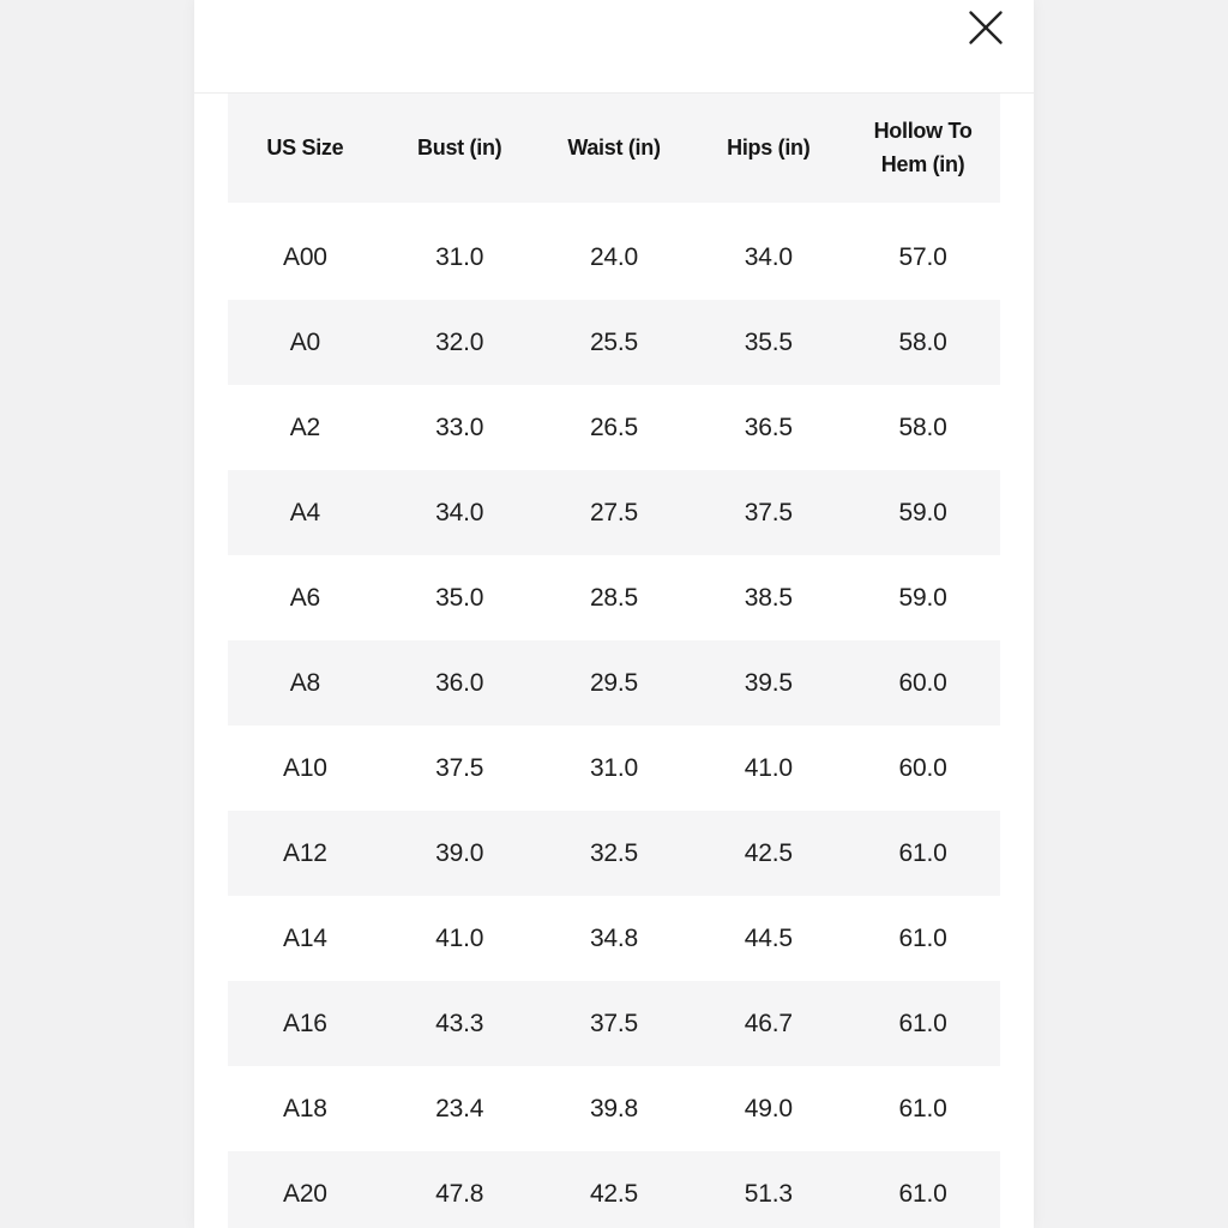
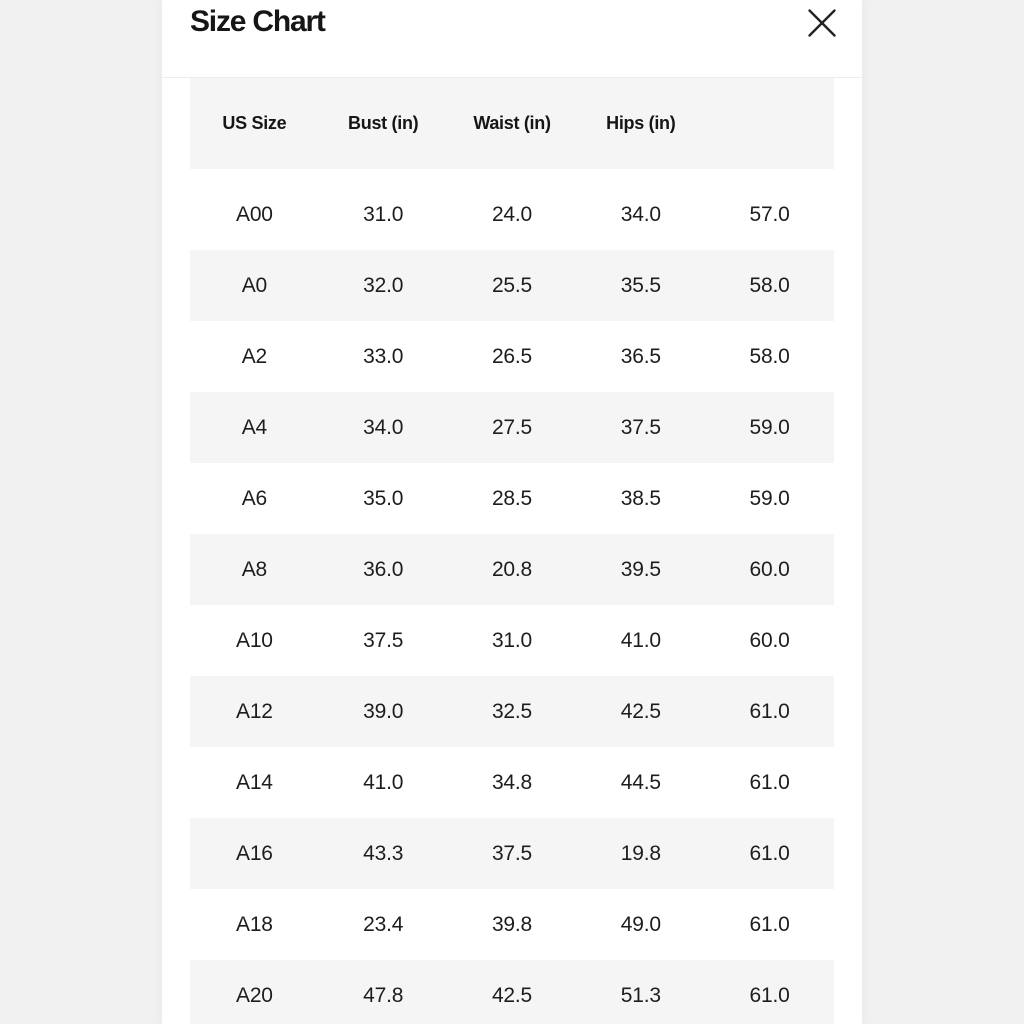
+ Size Chart
  US Size
  Bust (in)
  Waist (in)
  Hips (in)
- Hollow To Hem (in)
  A00
  31.0
  24.0
  34.0
  57.0
  A0
  32.0
  25.5
  35.5
  58.0
  A2
  33.0
  26.5
  36.5
  58.0
  A4
  34.0
  27.5
  37.5
  59.0
  A6
  35.0
  28.5
  38.5
  59.0
  A8
  36.0
- 29.5
+ 20.8
  39.5
  60.0
  A10
  37.5
  31.0
  41.0
  60.0
  A12
  39.0
  32.5
  42.5
  61.0
  A14
  41.0
  34.8
  44.5
  61.0
  A16
  43.3
  37.5
- 46.7
+ 19.8
  61.0
  A18
  23.4
  39.8
  49.0
  61.0
  A20
  47.8
  42.5
  51.3
  61.0
